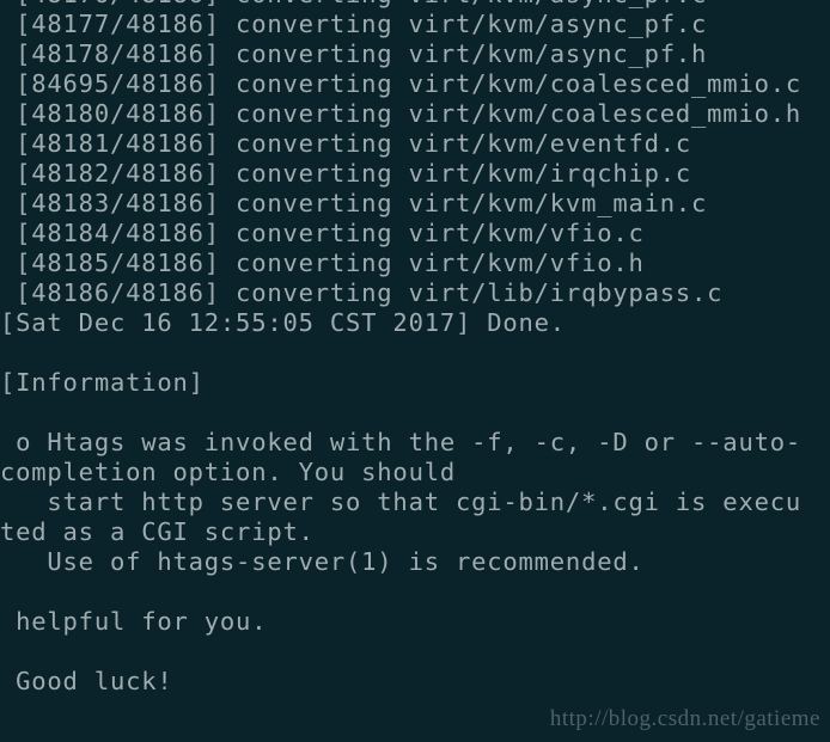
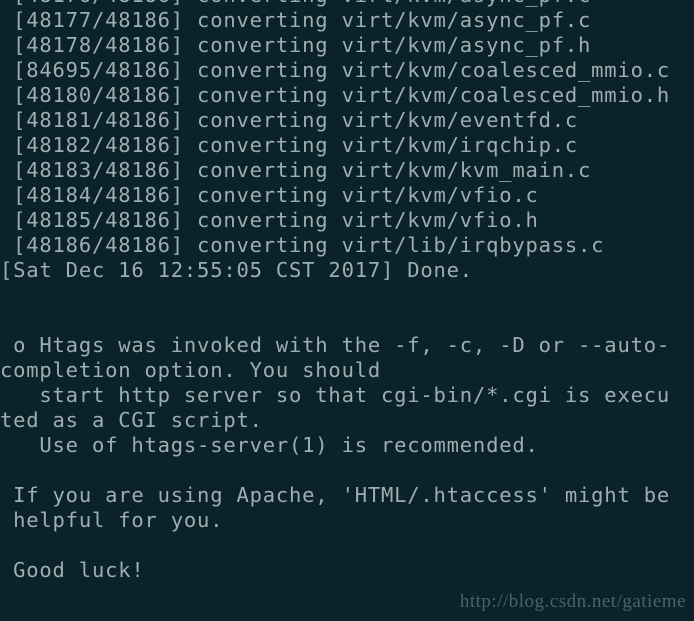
  [48177/48186] converting virt/kvm/async_pf.c
  [48178/48186] converting virt/kvm/async_pf.h
  [84695/48186] converting virt/kvm/coalesced_mmio.c
  [48180/48186] converting virt/kvm/coalesced_mmio.h
  [48181/48186] converting virt/kvm/eventfd.c
  [48182/48186] converting virt/kvm/irqchip.c
  [48183/48186] converting virt/kvm/kvm_main.c
  [48184/48186] converting virt/kvm/vfio.c
  [48185/48186] converting virt/kvm/vfio.h
  [48186/48186] converting virt/lib/irqbypass.c
  [Sat Dec 16 12:55:05 CST 2017] Done.
- [Information]
  o Htags was invoked with the -f, -c, -D or --auto-
  completion option. You should
  start http server so that cgi-bin/*.cgi is execu
  ted as a CGI script.
  Use of htags-server(1) is recommended.
+ If you are using Apache, 'HTML/.htaccess' might be
  helpful for you.
  Good luck!
  http://blog.csdn.net/gatieme
